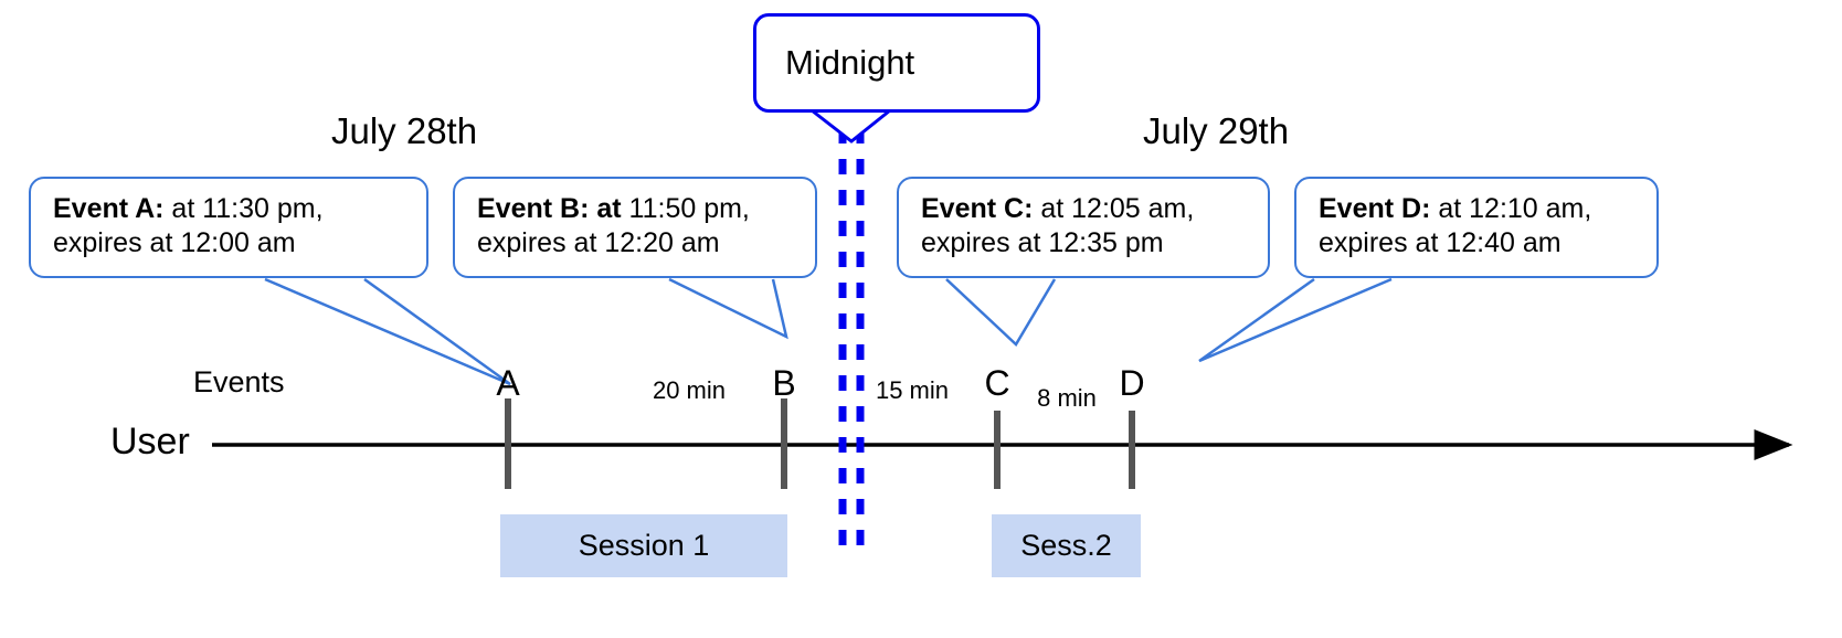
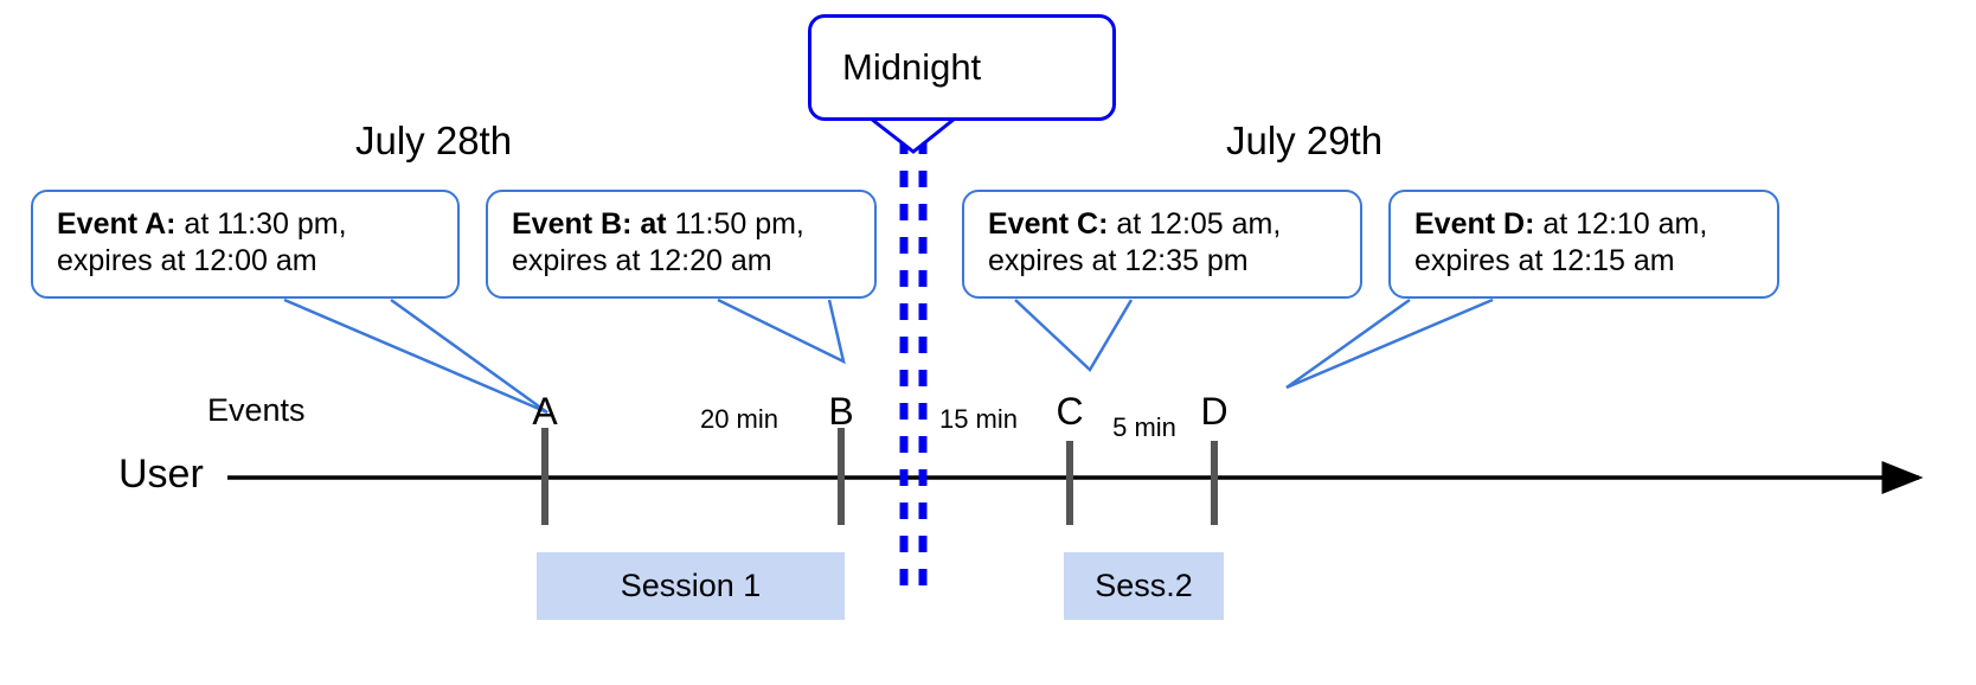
  Midnight
  July 28th
  July 29th
  Event A: at 11:30 pm,
  expires at 12:00 am
  Event B: at 11:50 pm,
  expires at 12:20 am
  Event C: at 12:05 am,
  expires at 12:35 pm
  Event D: at 12:10 am,
- expires at 12:40 am
+ expires at 12:15 am
  Events
  User
  A
  B
  C
  D
  20 min
  15 min
- 8 min
+ 5 min
  Session 1
  Sess.2
